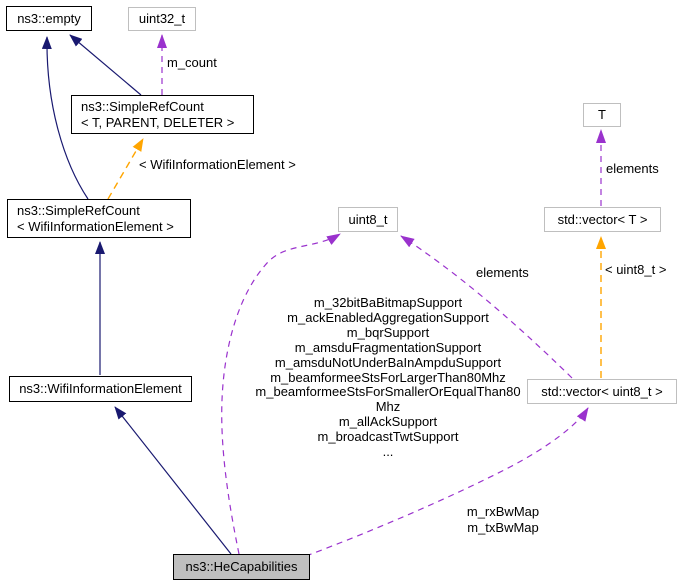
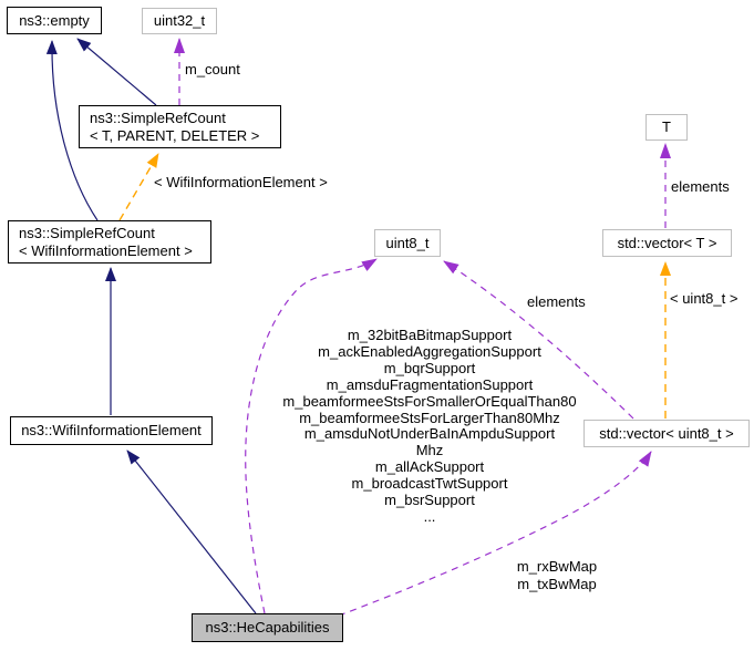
  ns3::empty
  uint32_t
  ns3::SimpleRefCount
  < T, PARENT, DELETER >
  ns3::SimpleRefCount
  < WifiInformationElement >
  uint8_t
  T
  std::vector< T >
  ns3::WifiInformationElement
  std::vector< uint8_t >
  ns3::HeCapabilities
  m_count
  < WifiInformationElement >
  elements
  < uint8_t >
  elements
  m_rxBwMap
  m_txBwMap
  m_32bitBaBitmapSupport
  m_ackEnabledAggregationSupport
  m_bqrSupport
  m_amsduFragmentationSupport
- m_amsduNotUnderBaInAmpduSupport
+ m_beamformeeStsForSmallerOrEqualThan80
  m_beamformeeStsForLargerThan80Mhz
- m_beamformeeStsForSmallerOrEqualThan80
+ m_amsduNotUnderBaInAmpduSupport
  Mhz
  m_allAckSupport
  m_broadcastTwtSupport
+ m_bsrSupport
  ...
